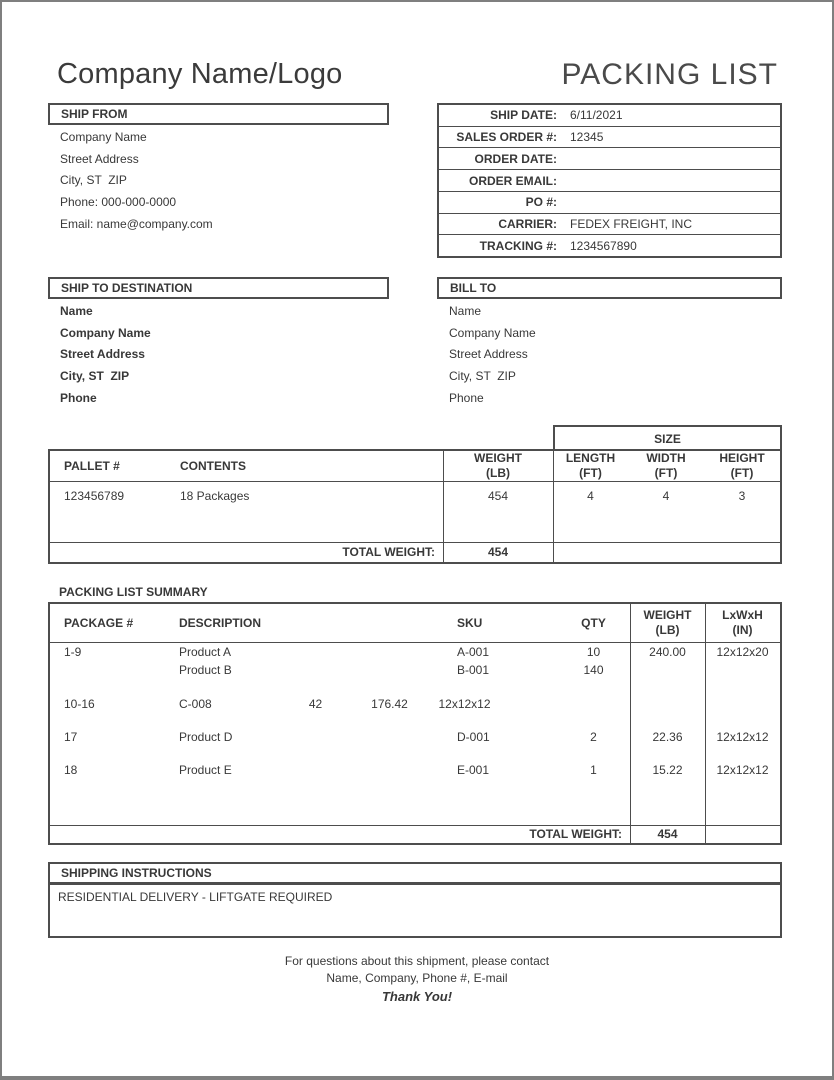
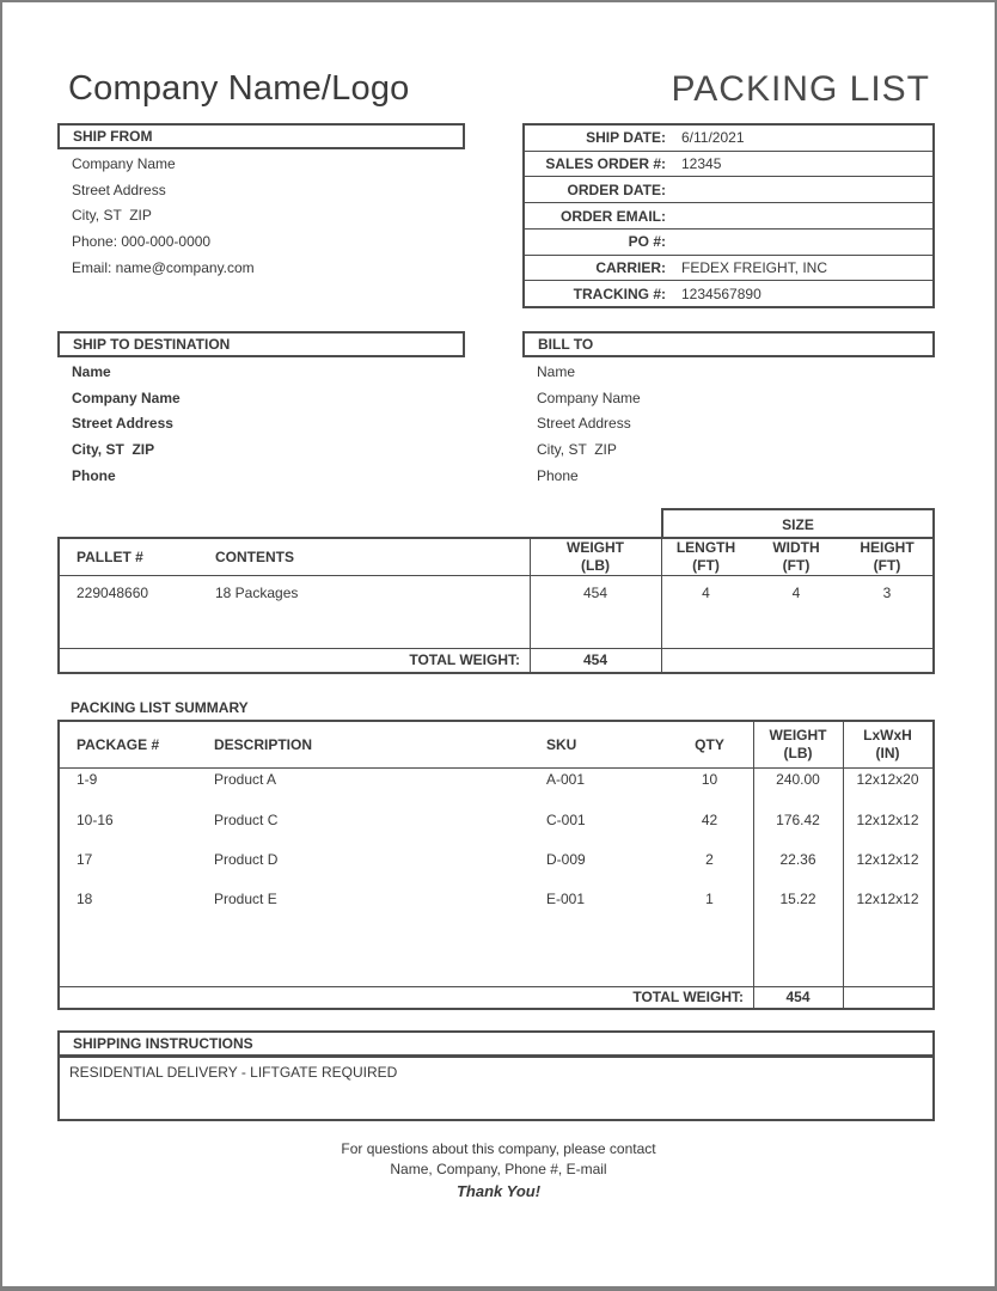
  Company Name/Logo
  PACKING LIST
  SHIP FROM
  Company Name
  Street Address
  City, ST ZIP
  Phone: 000-000-0000
  Email: name@company.com
  SHIP DATE:
  6/11/2021
  SALES ORDER #:
  12345
  ORDER DATE:
  ORDER EMAIL:
  PO #:
  CARRIER:
  FEDEX FREIGHT, INC
  TRACKING #:
  1234567890
  SHIP TO DESTINATION
  Name
  Company Name
  Street Address
  City, ST ZIP
  Phone
  BILL TO
  Name
  Company Name
  Street Address
  City, ST ZIP
  Phone
  SIZE
  PALLET #
  CONTENTS
  WEIGHT
  (LB)
  LENGTH
  (FT)
  WIDTH
  (FT)
  HEIGHT
  (FT)
- 123456789
+ 229048660
  18 Packages
  454
  4
  4
  3
  TOTAL WEIGHT:
  454
  PACKING LIST SUMMARY
  PACKAGE #
  DESCRIPTION
  SKU
  QTY
  WEIGHT
  (LB)
  LxWxH
  (IN)
  1-9
  Product A
  A-001
  10
- Product B
- B-001
- 140
  240.00
  12x12x20
  10-16
+ Product C
- C-008
+ C-001
  42
  176.42
  12x12x12
  17
  Product D
- D-001
+ D-009
  2
  22.36
  12x12x12
  18
  Product E
  E-001
  1
  15.22
  12x12x12
  TOTAL WEIGHT:
  454
  SHIPPING INSTRUCTIONS
  RESIDENTIAL DELIVERY - LIFTGATE REQUIRED
- For questions about this shipment, please contact
+ For questions about this company, please contact
  Name, Company, Phone #, E-mail
  Thank You!
